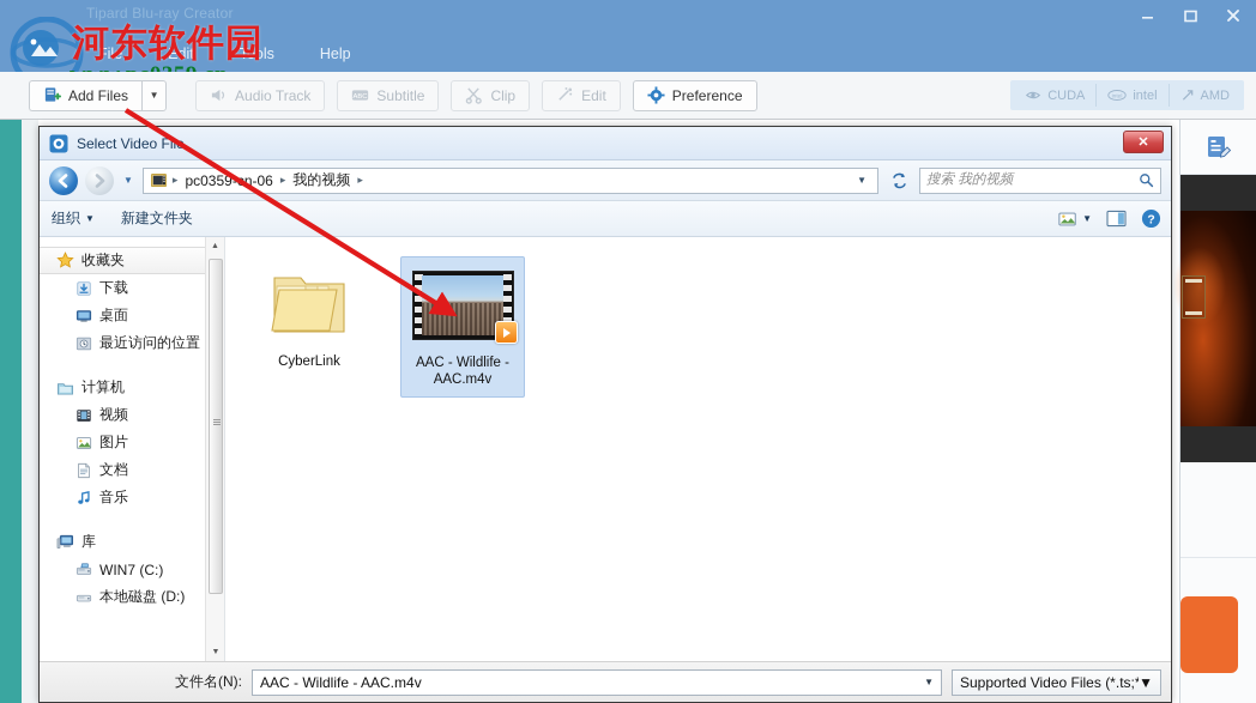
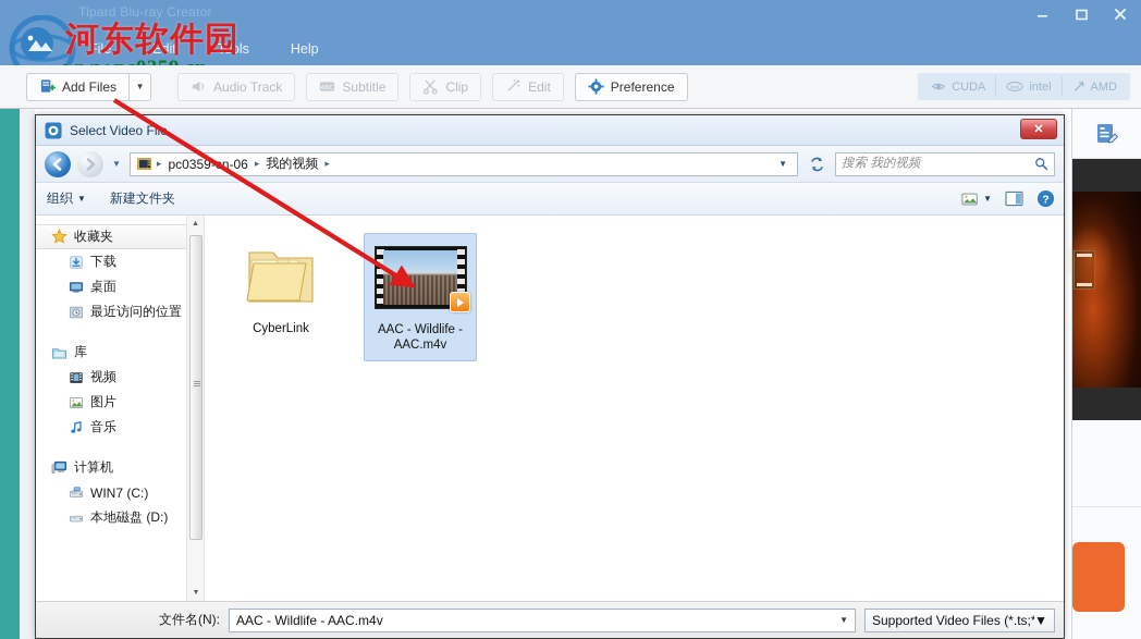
  Tipard Blu-ray Creator
  File
  Edit
  Tools
  Help
  河东软件园
  Add Files
  ▼
  Audio Track
  Subtitle
  Clip
  Edit
  Preference
  CUDA
  intel
  AMD
  Select Video Fi
  ✕
  ▼
  ▸
  pc0359n-06
  ▸
  我的视频
  ▸
  ▼
  搜索 我的视频
  组织
  ▼
  新建文件夹
  ▼
  ?
  收藏夹
  下载
  桌面
  最近访问的位置
- 计算机
+ 库
  视频
  图片
- 文档
  音乐
- 库
+ 计算机
  WIN7 (C:)
  本地磁盘 (D:)
  CyberLink
  AAC - Wildlife - AAC.m4v
  文件名(N):
  AAC - Wildlife - AAC.m4v
  ▼
  Supported Video Files (*.ts;*
  ▼
